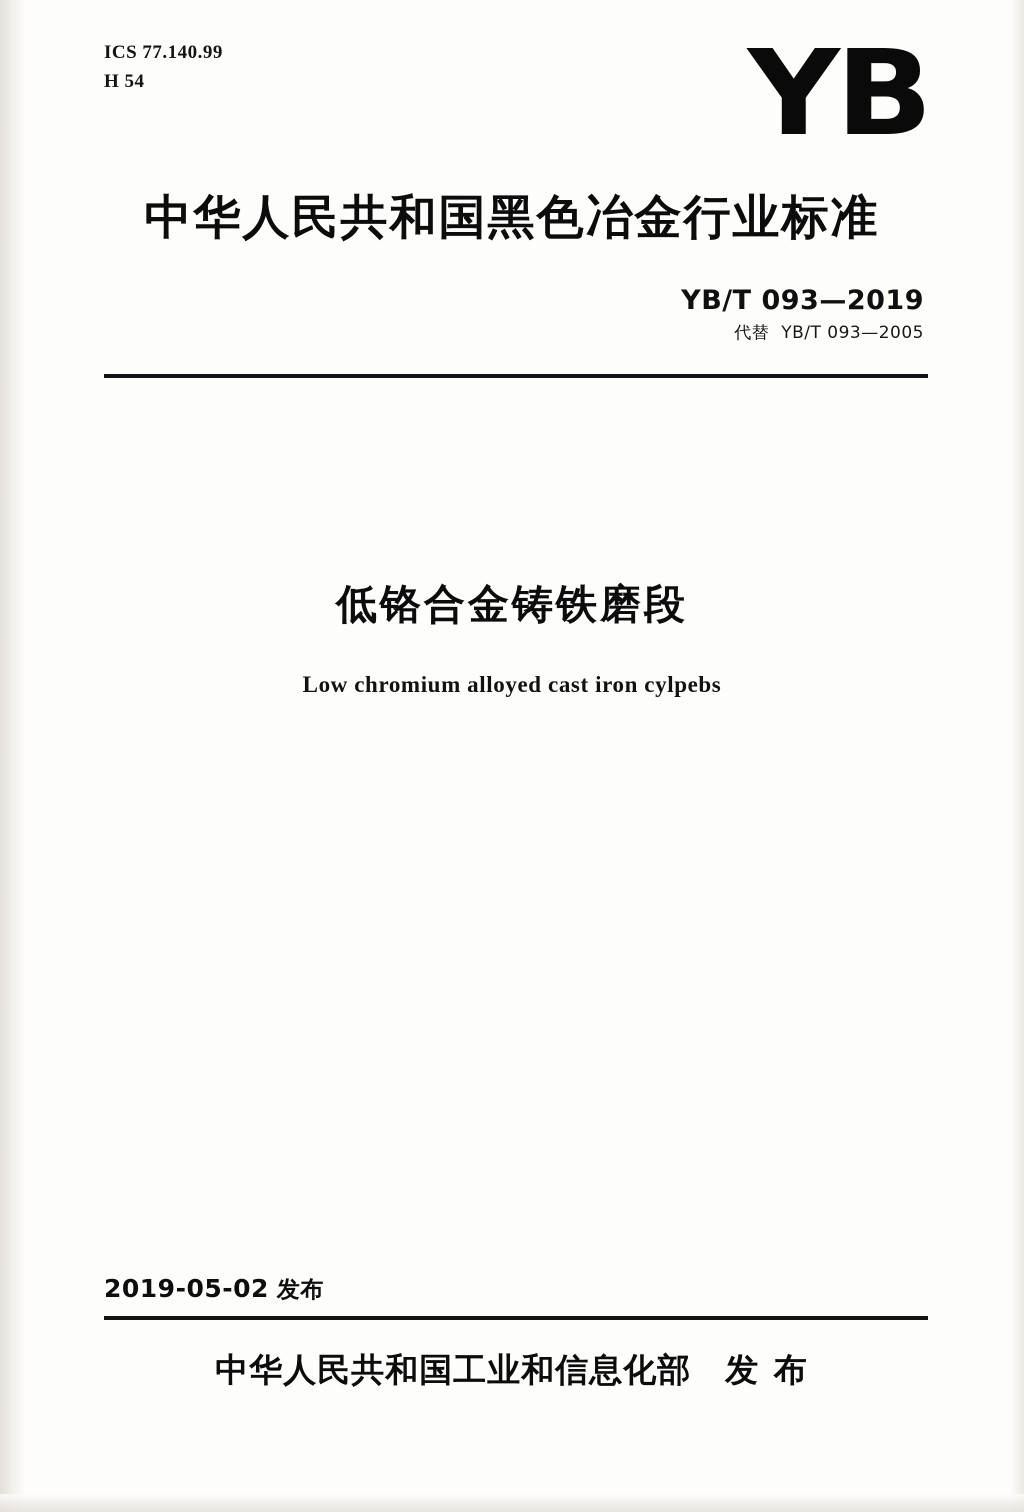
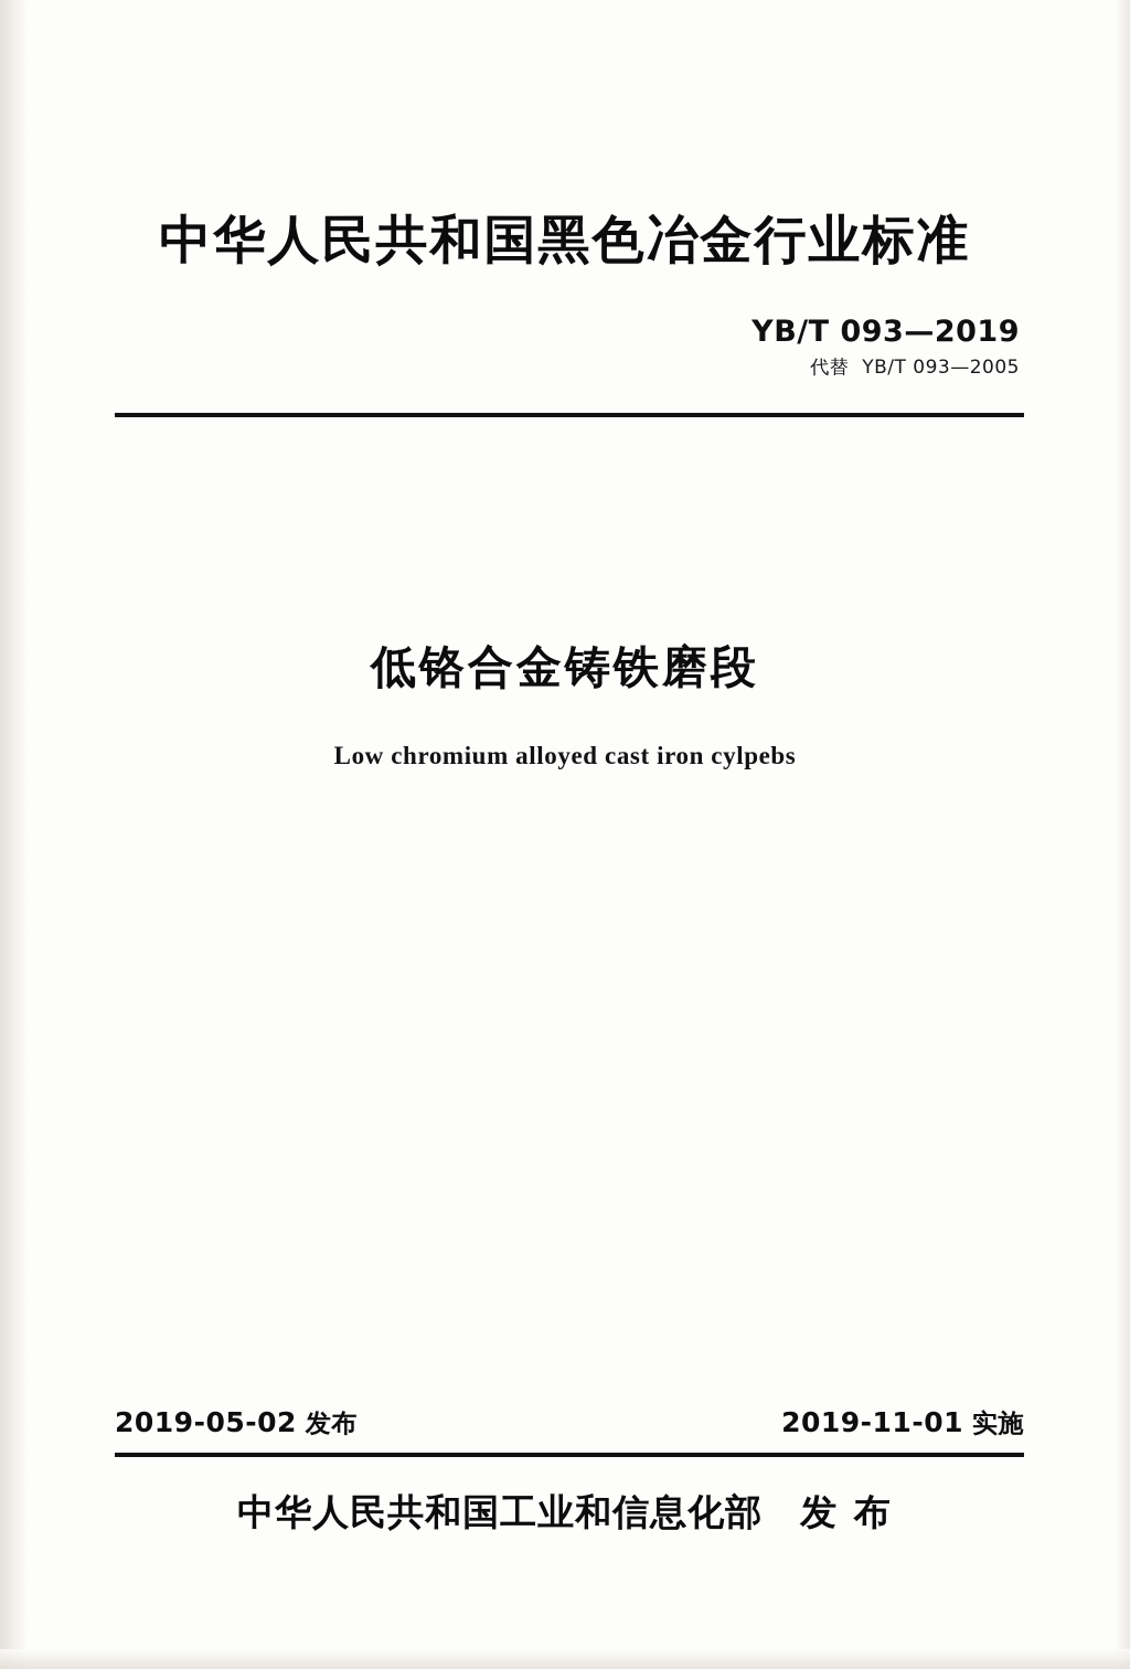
- ICS 77.140.99
- H 54
- YB
  中华人民共和国黑色冶金行业标准
  YB/T 093—2019
  代替 YB/T 093—2005
  低铬合金铸铁磨段
  Low chromium alloyed cast iron cylpebs
  2019-05-02 发布
+ 2019-11-01 实施
  中华人民共和国工业和信息化部 发 布
